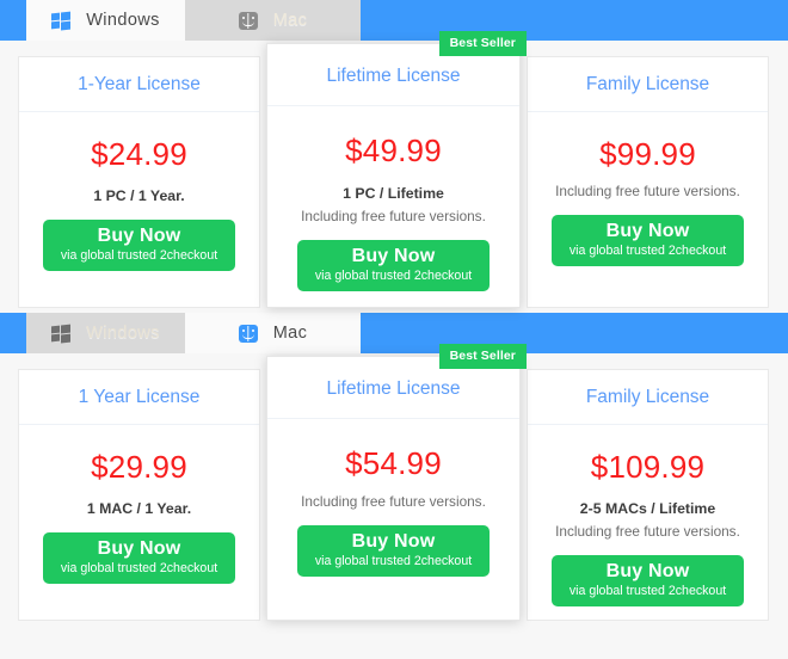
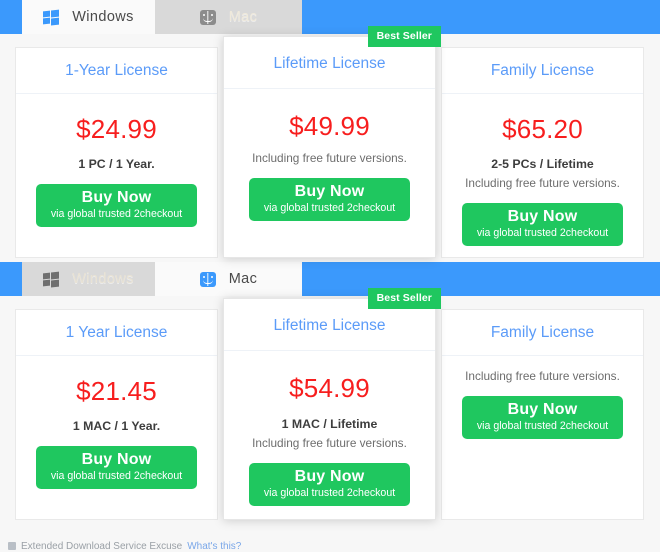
  Windows
  1-Year License
  $24.99
  1 PC / 1 Year.
  Buy Now
  via global trusted 2checkout
  Best Seller
  Lifetime License
  $49.99
- 1 PC / Lifetime
  Including free future versions.
  Buy Now
  via global trusted 2checkout
  Family License
- $99.99
+ $65.20
+ 2-5 PCs / Lifetime
  Including free future versions.
  Buy Now
  via global trusted 2checkout
  Windows
  Mac
  1 Year License
- $29.99
+ $21.45
  1 MAC / 1 Year.
  Buy Now
  via global trusted 2checkout
  Best Seller
  Lifetime License
  $54.99
+ 1 MAC / Lifetime
  Including free future versions.
  Buy Now
  via global trusted 2checkout
  Family License
- $109.99
- 2-5 MACs / Lifetime
  Including free future versions.
  Buy Now
  via global trusted 2checkout
+ Extended Download Service Excuse
+ What's this?
